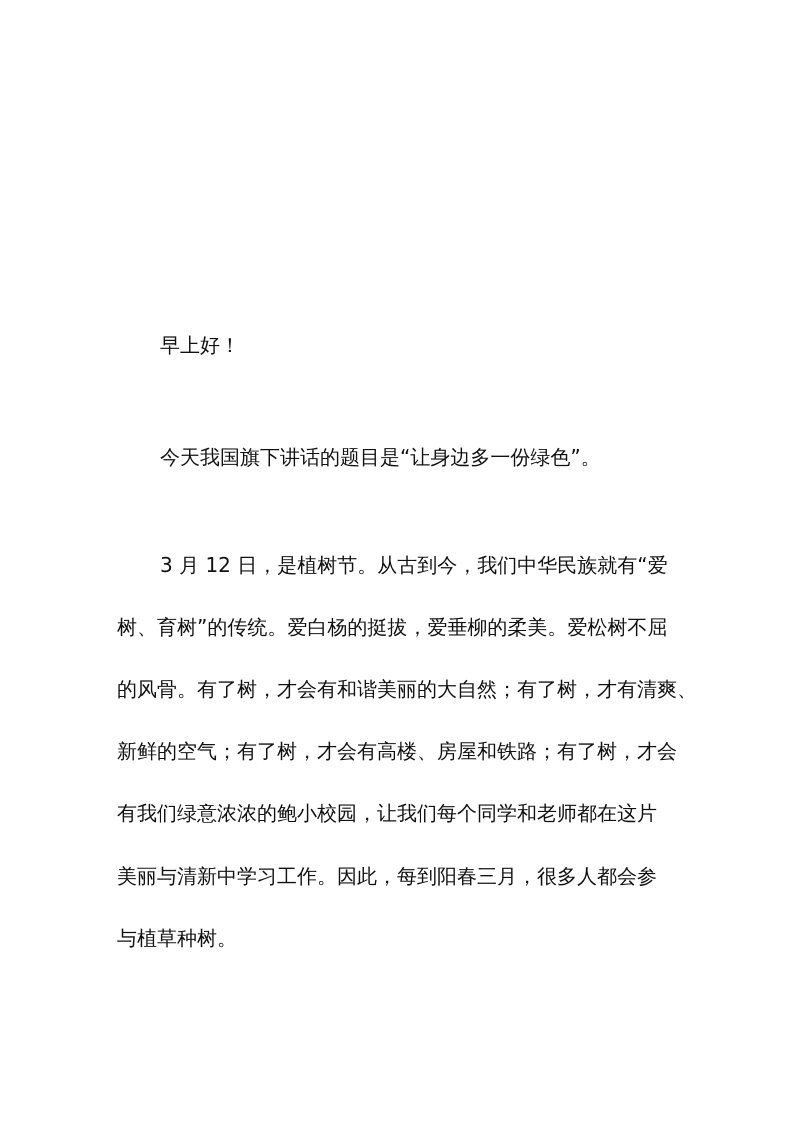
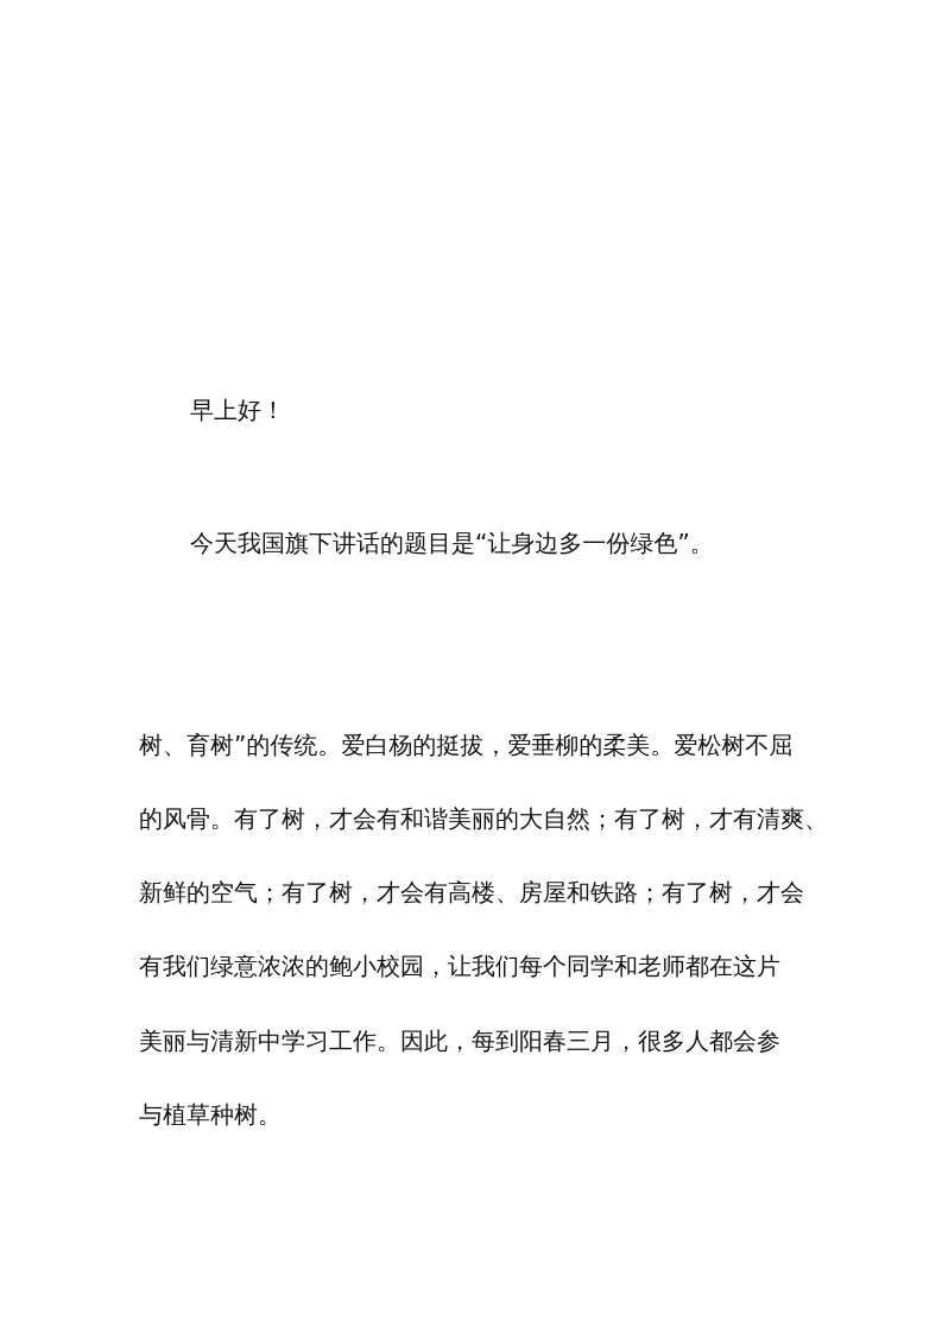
  早上好！
  今天我国旗下讲话的题目是“让身边多一份绿色”。
- 3 月 12 日，是植树节。从古到今，我们中华民族就有“爱
  树、育树”的传统。爱白杨的挺拔，爱垂柳的柔美。爱松树不屈
  的风骨。有了树，才会有和谐美丽的大自然；有了树，才有清爽、
  新鲜的空气；有了树，才会有高楼、房屋和铁路；有了树，才会
  有我们绿意浓浓的鲍小校园，让我们每个同学和老师都在这片
  美丽与清新中学习工作。因此，每到阳春三月，很多人都会参
  与植草种树。
